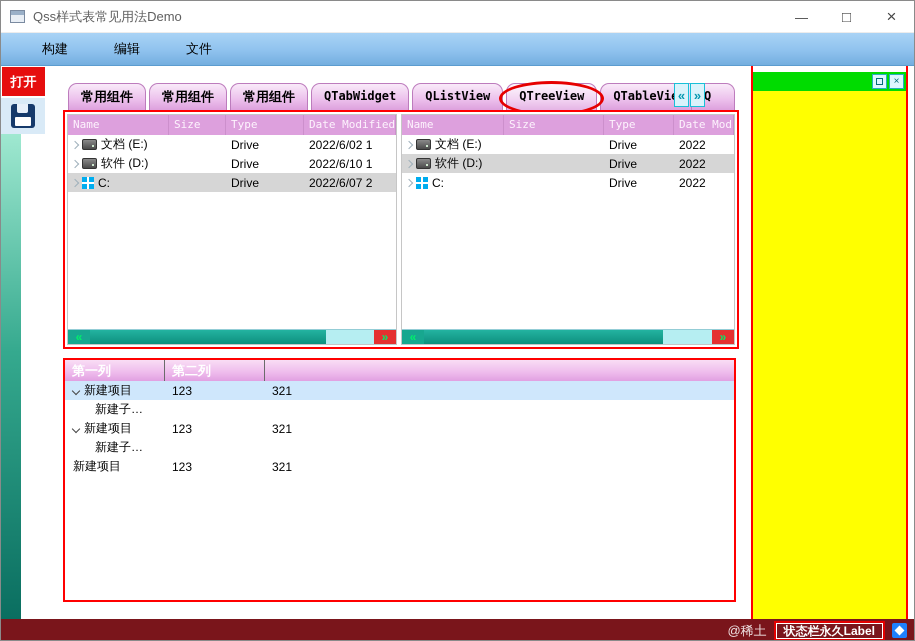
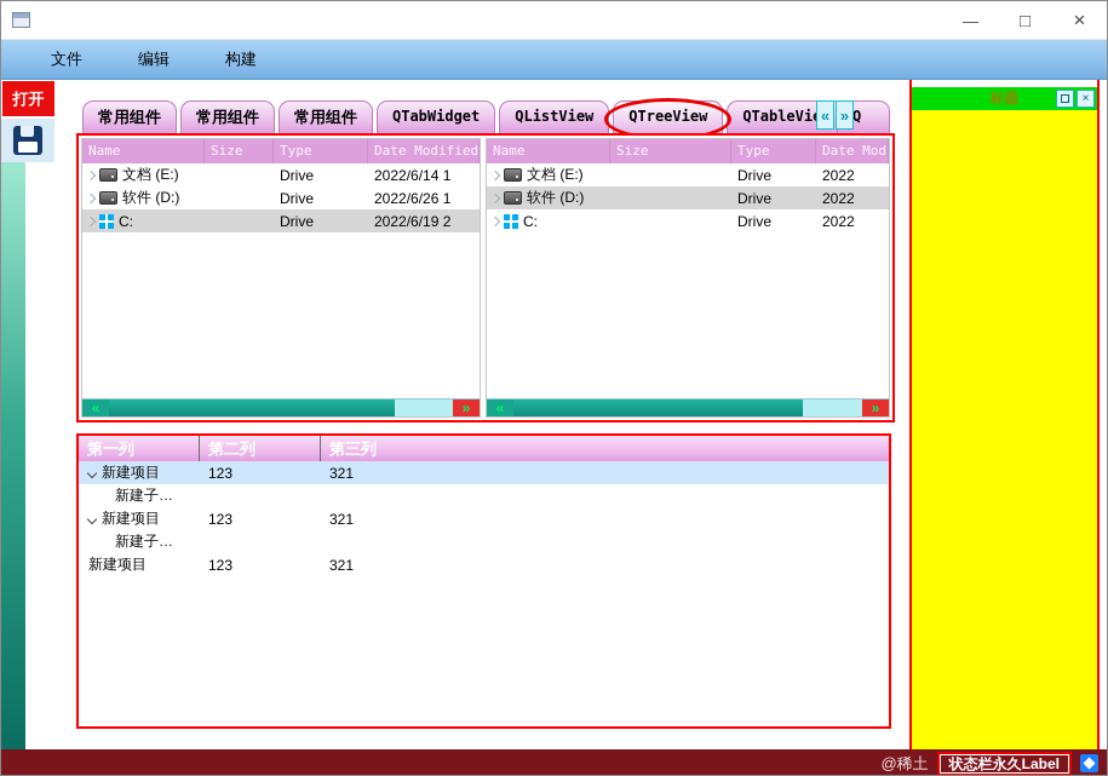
- Qss样式表常见用法Demo
  —
  □
  ×
- 构建
+ 文件
  编辑
- 文件
+ 构建
  打开
  常用组件
  常用组件
  常用组件
  QTabWidget
  QListView
  QTreeView
  QTableVi
  Q
  «
  »
  Name
  Size
  Type
  Date Modified
  文档 (E:)
  Drive
- 2022/6/02 1
+ 2022/6/14 1
  软件 (D:)
  Drive
- 2022/6/10 1
+ 2022/6/26 1
  C:
  Drive
- 2022/6/07 2
+ 2022/6/19 2
  «
  »
  Name
  Size
  Type
  文档 (E:)
  Drive
  2022
  软件 (D:)
  Drive
  2022
  C:
  Drive
  2022
  «
  »
  第一列
  第二列
+ 第三列
  新建项目
  123
  321
  新建子…
  新建项目
  123
  321
  新建子…
  新建项目
  123
  321
+ 标题
  ×
  @稀土
  状态栏永久Label
